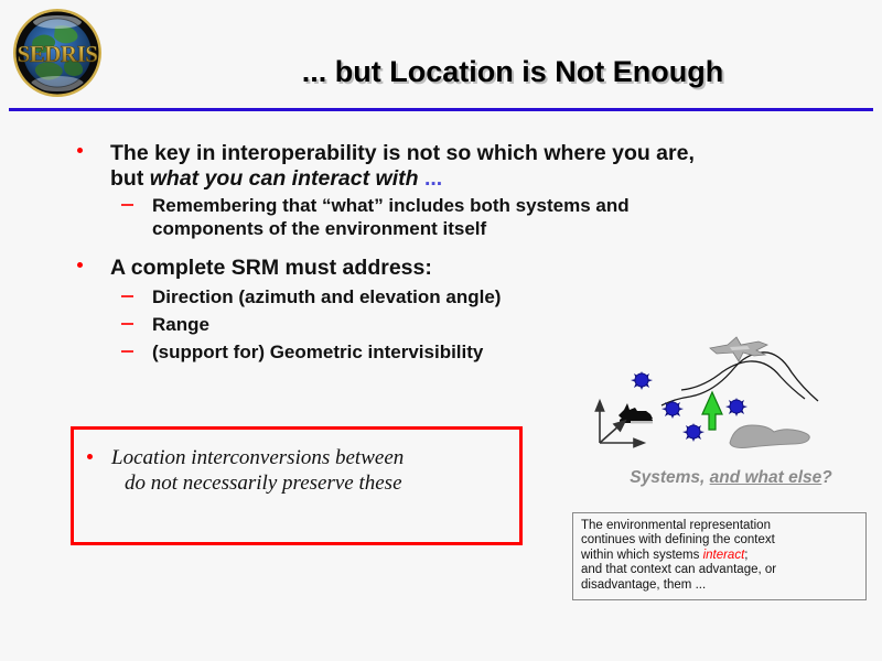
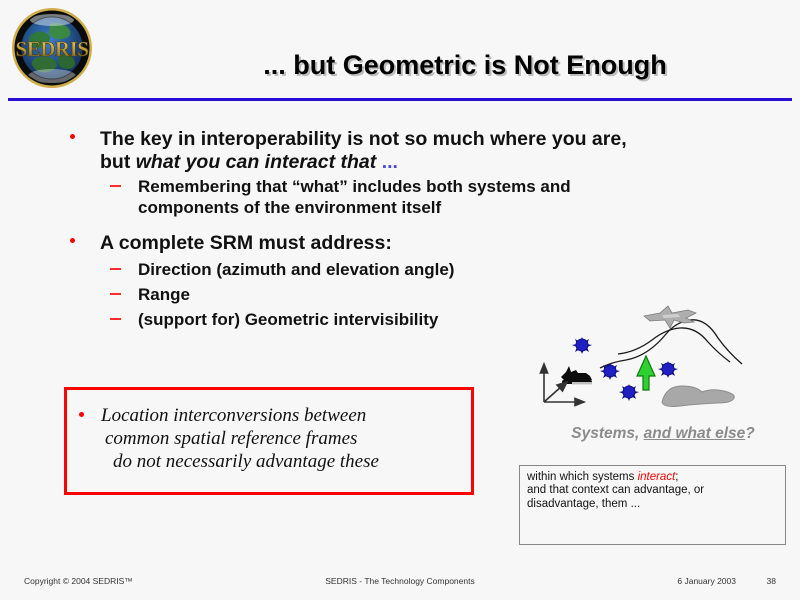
  SEDRIS
- ... but Location is Not Enough
+ ... but Geometric is Not Enough
- The key in interoperability is not so which where you are,
+ The key in interoperability is not so much where you are,
- but what you can interact with ...
+ but what you can interact that ...
  Remembering that “what” includes both systems and
  components of the environment itself
  A complete SRM must address:
  Direction (azimuth and elevation angle)
  Range
  (support for) Geometric intervisibility
  Location interconversions between
+ common spatial reference frames
- do not necessarily preserve these
+ do not necessarily advantage these
  Systems, and what else?
- The environmental representation
- continues with defining the context
  within which systems interact;
  and that context can advantage, or
  disadvantage, them ...
+ Copyright © 2004 SEDRIS™
+ SEDRIS - The Technology Components
+ 6 January 2003
+ 38
